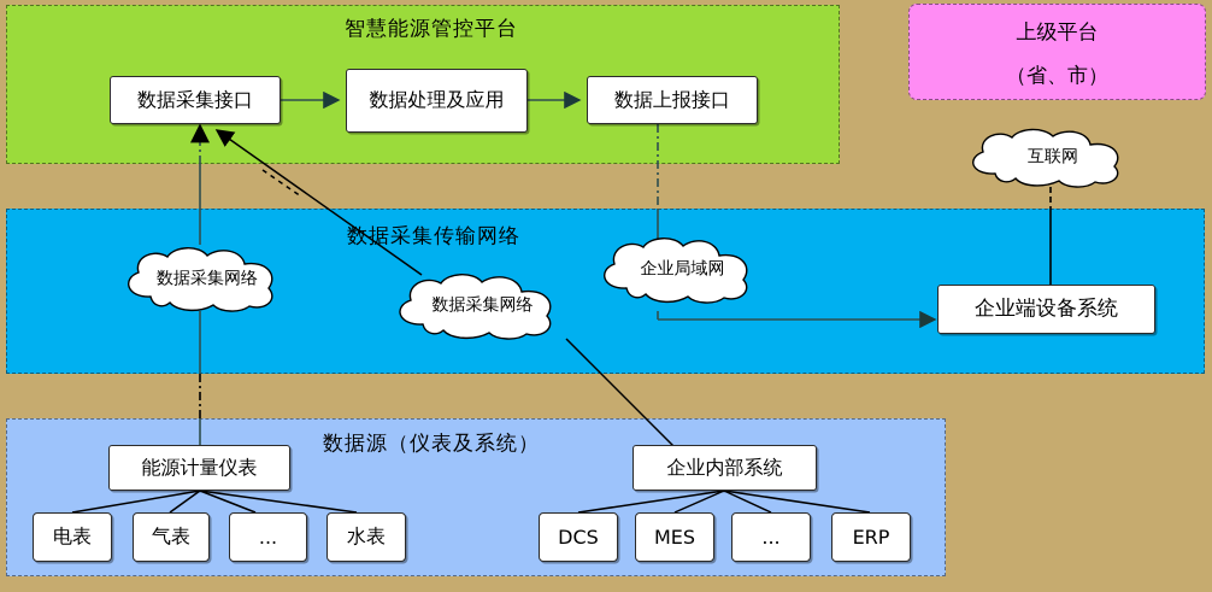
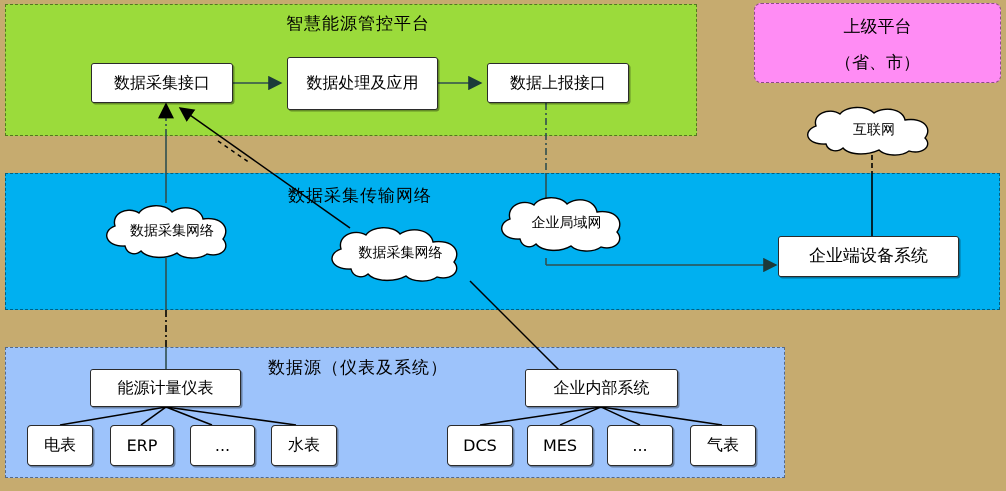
  上级平台
  （省、市）
  智慧能源管控平台
  数据采集传输网络
  数据源（仪表及系统）
  数据采集接口
  数据处理及应用
  数据上报接口
  数据采集网络
  数据采集网络
  企业局域网
  互联网
  企业端设备系统
  能源计量仪表
  电表
- 气表
+ ERP
  ...
  水表
  企业内部系统
  DCS
  MES
  ...
- ERP
+ 气表
